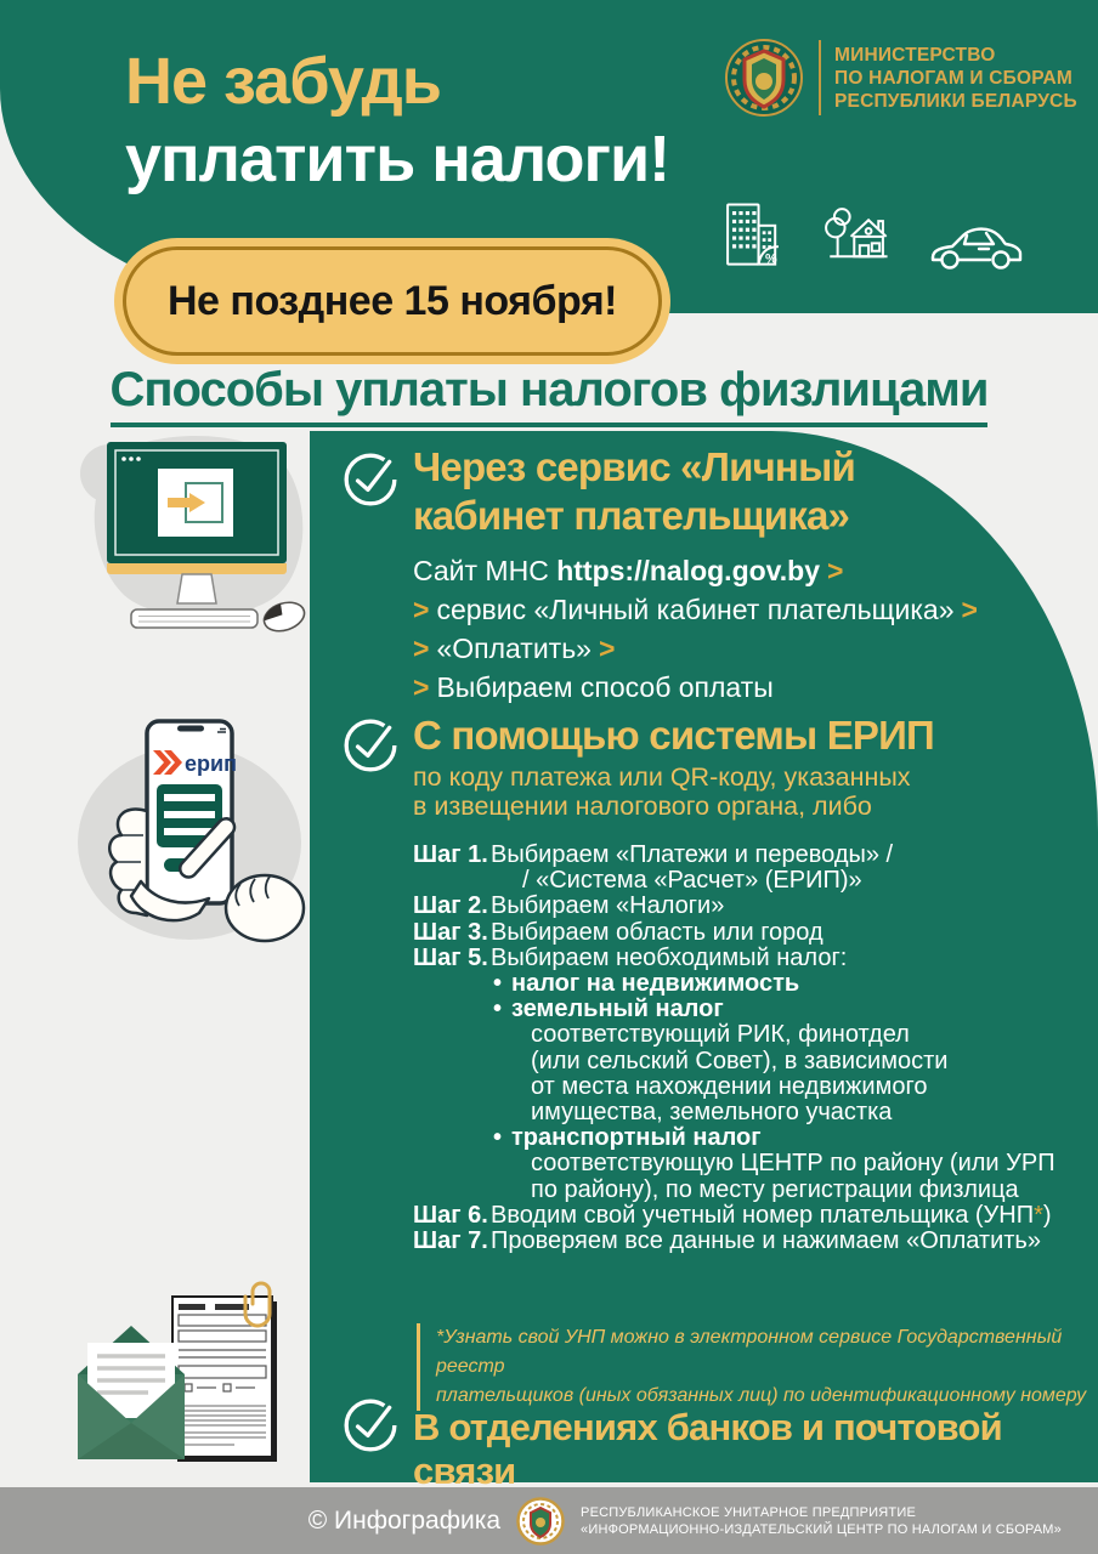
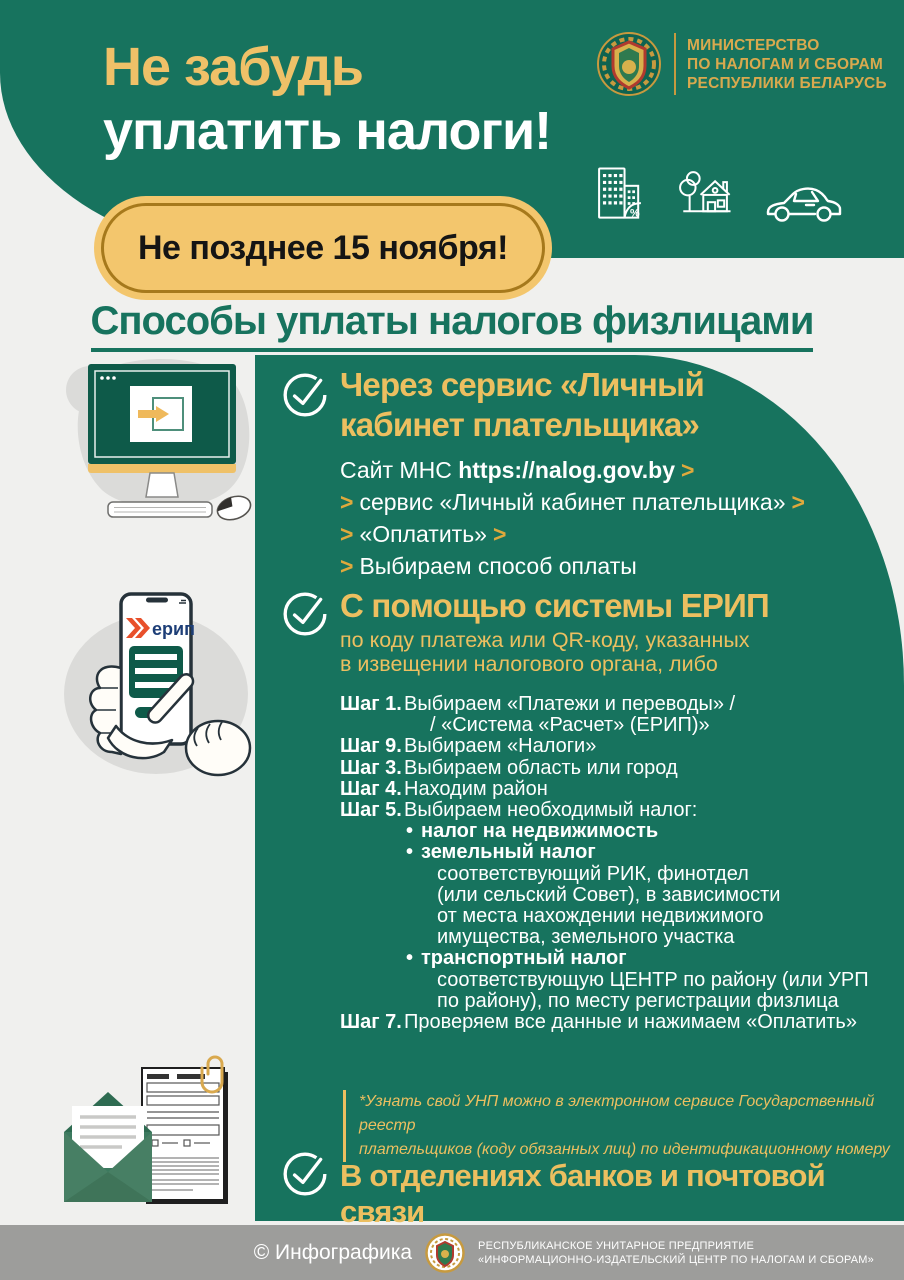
  Не забудь
  уплатить налоги!
  МИНИСТЕРСТВО
  ПО НАЛОГАМ И СБОРАМ
  РЕСПУБЛИКИ БЕЛАРУСЬ
  %
  Не позднее 15 ноября!
  Способы уплаты налогов физлицами
  Через сервис «Личный
  кабинет плательщика»
  Сайт МНС https://nalog.gov.by >
  > сервис «Личный кабинет плательщика» >
  > «Оплатить» >
  > Выбираем способ оплаты
  С помощью системы ЕРИП
  по коду платежа или QR-коду, указанных
  в извещении налогового органа, либо
  Шаг 1.
  Выбираем «Платежи и переводы» /
  / «Система «Расчет» (ЕРИП)»
- Шаг 2.
+ Шаг 9.
  Выбираем «Налоги»
  Шаг 3.
  Выбираем область или город
+ Шаг 4.
+ Находим район
  Шаг 5.
  Выбираем необходимый налог:
  • налог на недвижимость
  • земельный налог
  соответствующий РИК, финотдел
  (или сельский Совет), в зависимости
  от места нахождении недвижимого
  имущества, земельного участка
  • транспортный налог
  соответствующую ЦЕНТР по району (или УРП
  по району), по месту регистрации физлица
- Шаг 6.
- Вводим свой учетный номер плательщика (УНП*)
  Шаг 7.
  Проверяем все данные и нажимаем «Оплатить»
  *Узнать свой УНП можно в электронном сервисе Государственный реестр
- плательщиков (иных обязанных лиц) по идентификационному номеру
+ плательщиков (коду обязанных лиц) по идентификационному номеру
  В отделениях банков и почтовой связи
  ерип
  © Инфографика
  РЕСПУБЛИКАНСКОЕ УНИТАРНОЕ ПРЕДПРИЯТИЕ
  «ИНФОРМАЦИОННО-ИЗДАТЕЛЬСКИЙ ЦЕНТР ПО НАЛОГАМ И СБОРАМ»
